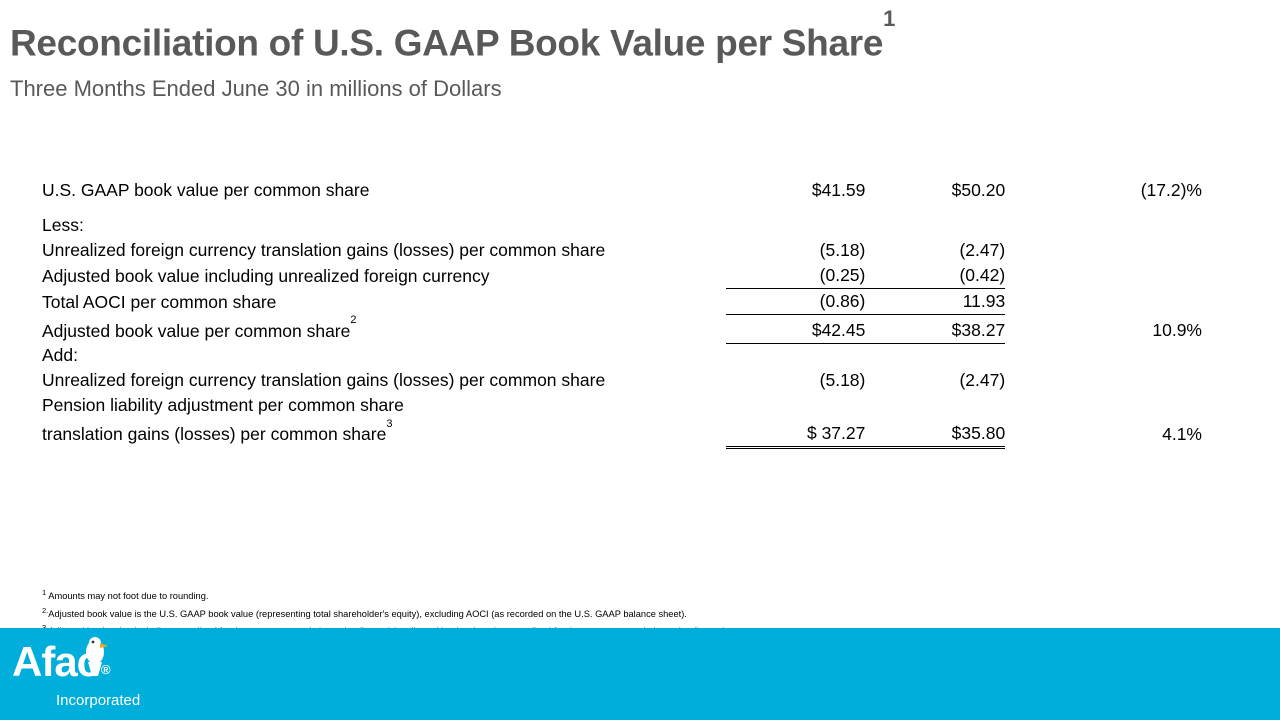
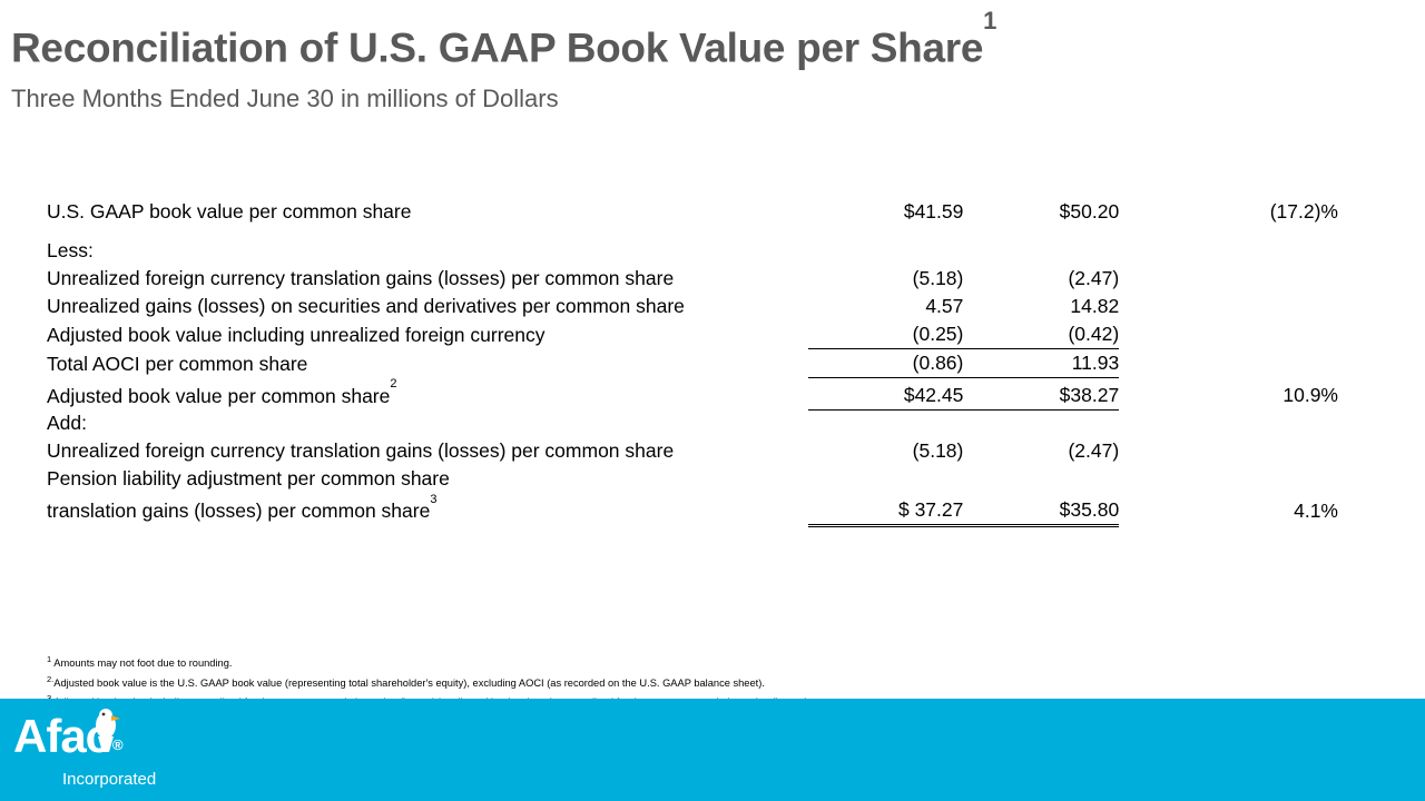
  Reconciliation of U.S. GAAP Book Value per Share1
  Three Months Ended June 30 in millions of Dollars
  U.S. GAAP book value per common share	$41.59	$50.20	(17.2)%
  Less:
  Unrealized foreign currency translation gains (losses) per common share	(5.18)	(2.47)
+ Unrealized gains (losses) on securities and derivatives per common share	4.57	14.82
  Adjusted book value including unrealized foreign currency	(0.25)	(0.42)
  Total AOCI per common share	(0.86)	11.93
  Adjusted book value per common share2	$42.45	$38.27	10.9%
  Add:
  Unrealized foreign currency translation gains (losses) per common share	(5.18)	(2.47)
  Pension liability adjustment per common share
  translation gains (losses) per common share3	$ 37.27	$35.80	4.1%
  1 Amounts may not foot due to rounding.
  2.Adjusted book value is the U.S. GAAP book value (representing total shareholder's equity), excluding AOCI (as recorded on the U.S. GAAP balance sheet).
  Afac ®
  Incorporated
